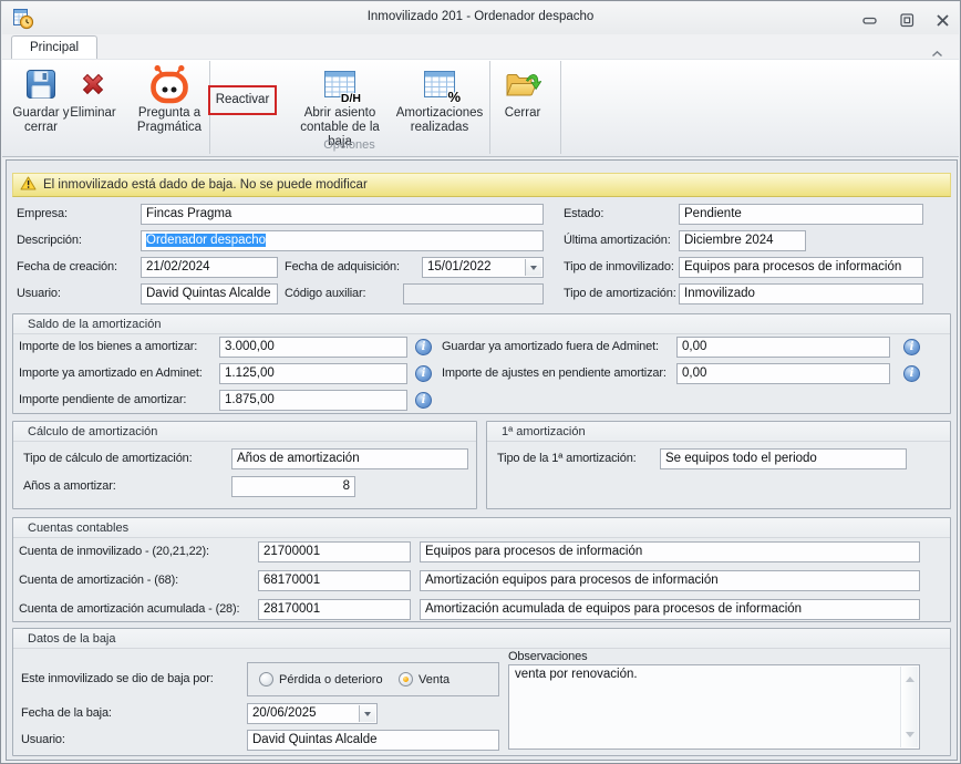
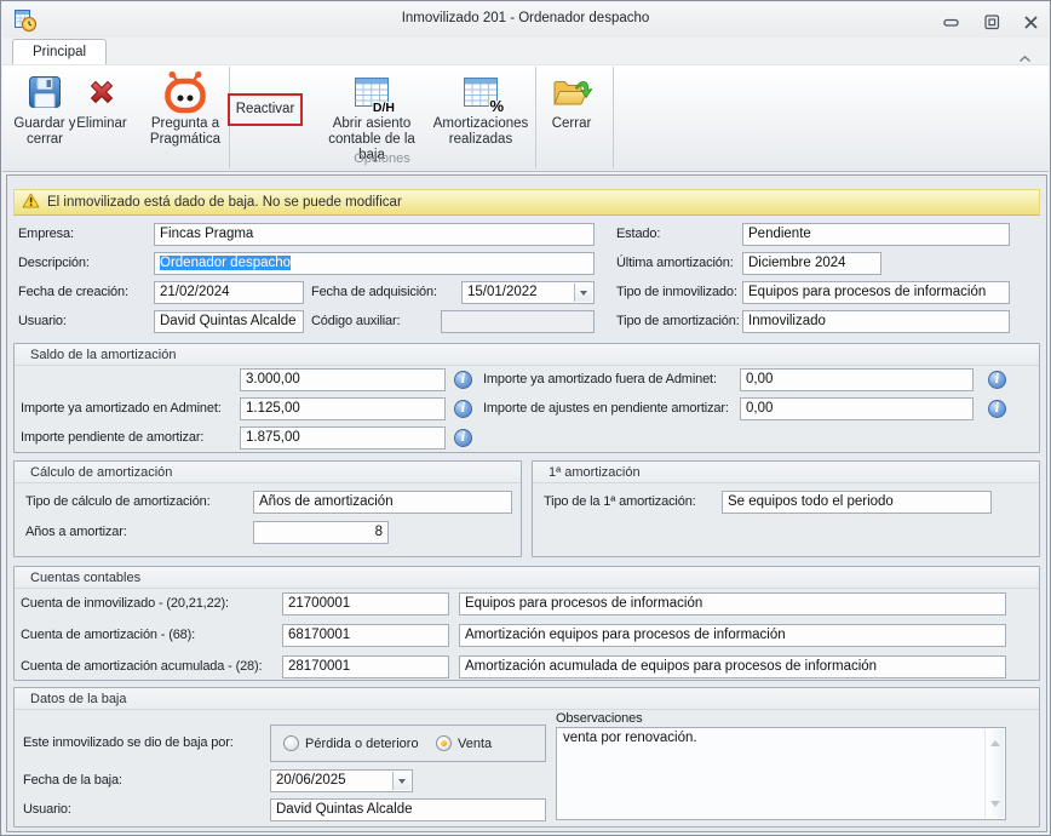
  Inmovilizado 201 - Ordenador despacho
  Principal
  Guardar y cerrar
  Eliminar
  Pregunta a Pragmática
  Reactivar
  D/H
  Abrir asiento contable de la baja
  %
  Amortizaciones realizadas
  Cerrar
  Opciones
  El inmovilizado está dado de baja. No se puede modificar
  Empresa:
  Fincas Pragma
  Descripción:
  Ordenador despacho
  Fecha de creación:
  21/02/2024
  Fecha de adquisición:
  15/01/2022
  Usuario:
  David Quintas Alcalde
  Código auxiliar:
  Estado:
  Pendiente
  Última amortización:
  Diciembre 2024
  Tipo de inmovilizado:
  Equipos para procesos de información
  Tipo de amortización:
  Inmovilizado
  Saldo de la amortización
- Importe de los bienes a amortizar:
  3.000,00
  i
- Guardar ya amortizado fuera de Adminet:
+ Importe ya amortizado fuera de Adminet:
  0,00
  i
  Importe ya amortizado en Adminet:
  1.125,00
  i
  Importe de ajustes en pendiente amortizar:
  0,00
  i
  Importe pendiente de amortizar:
  1.875,00
  i
  Cálculo de amortización
  Tipo de cálculo de amortización:
  Años de amortización
  Años a amortizar:
  8
  1ª amortización
  Tipo de la 1ª amortización:
  Se equipos todo el periodo
  Cuentas contables
  Cuenta de inmovilizado - (20,21,22):
  21700001
  Equipos para procesos de información
  Cuenta de amortización - (68):
  68170001
  Amortización equipos para procesos de información
  Cuenta de amortización acumulada - (28):
  28170001
  Amortización acumulada de equipos para procesos de información
  Datos de la baja
  Este inmovilizado se dio de baja por:
  Pérdida o deterioro
  Venta
  Fecha de la baja:
  20/06/2025
  Usuario:
  David Quintas Alcalde
  Observaciones
  venta por renovación.
